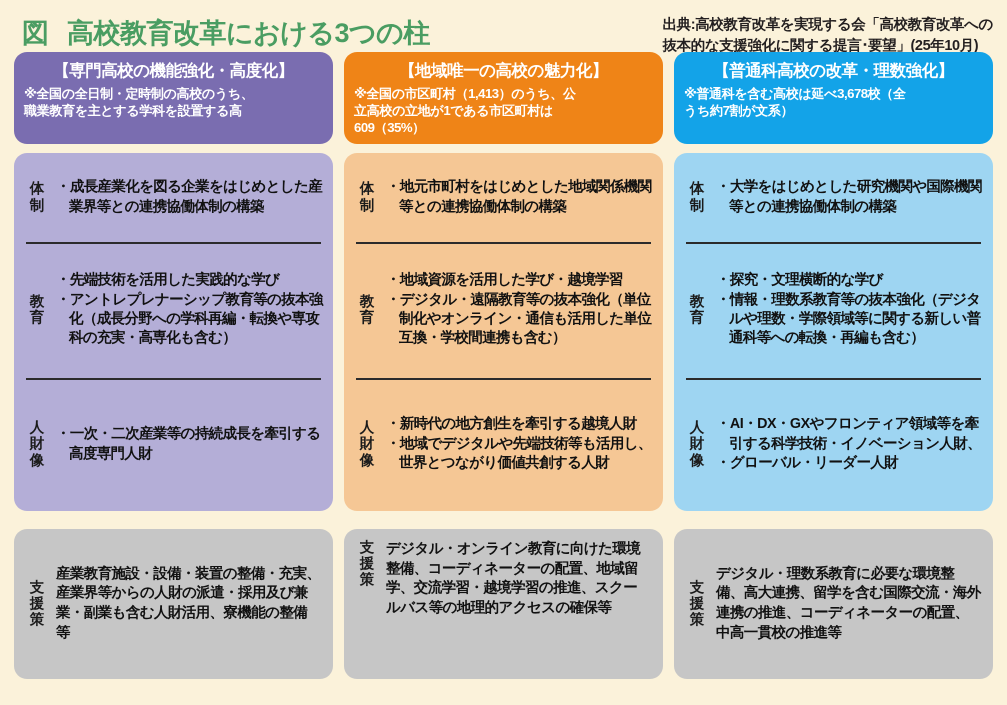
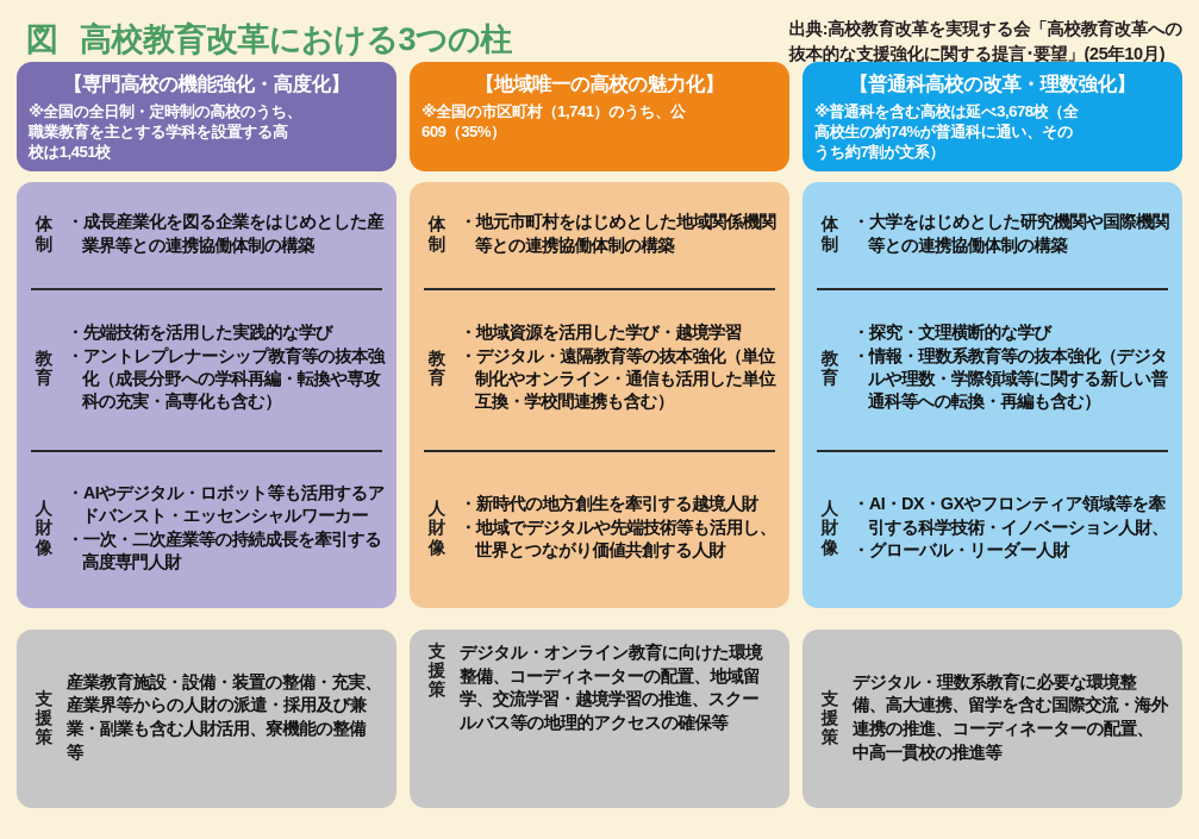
  図
  高校教育改革における3つの柱
  出典:高校教育改革を実現する会「高校教育改革への
  抜本的な支援強化に関する提言･要望」(25年10月)
  【専門高校の機能強化・高度化】
  ※全国の全日制・定時制の高校のうち、
  職業教育を主とする学科を設置する高
+ 校は1,451校
  体
  制
  ・成長産業化を図る企業をはじめとした産業界等との連携協働体制の構築
  教
  育
  ・先端技術を活用した実践的な学び
  ・アントレプレナーシップ教育等の抜本強化（成長分野への学科再編・転換や専攻科の充実・高専化も含む）
  人
  財
  像
+ ・AIやデジタル・ロボット等も活用するアドバンスト・エッセンシャルワーカー
  ・一次・二次産業等の持続成長を牽引する高度専門人財
  支
  援
  策
  産業教育施設・設備・装置の整備・充実、産業界等からの人財の派遣・採用及び兼業・副業も含む人財活用、寮機能の整備等
  【地域唯一の高校の魅力化】
- ※全国の市区町村（1,413）のうち、公
+ ※全国の市区町村（1,741）のうち、公
- 立高校の立地が1である市区町村は
  609（35%）
  体
  制
  ・地元市町村をはじめとした地域関係機関等との連携協働体制の構築
  教
  育
  ・地域資源を活用した学び・越境学習
  ・デジタル・遠隔教育等の抜本強化（単位制化やオンライン・通信も活用した単位互換・学校間連携も含む）
  人
  財
  像
  ・新時代の地方創生を牽引する越境人財
  ・地域でデジタルや先端技術等も活用し、世界とつながり価値共創する人財
  支
  援
  策
  デジタル・オンライン教育に向けた環境整備、コーディネーターの配置、地域留学、交流学習・越境学習の推進、スクールバス等の地理的アクセスの確保等
  【普通科高校の改革・理数強化】
  ※普通科を含む高校は延べ3,678校（全
+ 高校生の約74%が普通科に通い、その
  うち約7割が文系）
  体
  制
  ・大学をはじめとした研究機関や国際機関等との連携協働体制の構築
  教
  育
  ・探究・文理横断的な学び
  ・情報・理数系教育等の抜本強化（デジタルや理数・学際領域等に関する新しい普通科等への転換・再編も含む）
  人
  財
  像
  ・AI・DX・GXやフロンティア領域等を牽引する科学技術・イノベーション人財、
  ・グローバル・リーダー人財
  支
  援
  策
  デジタル・理数系教育に必要な環境整備、高大連携、留学を含む国際交流・海外連携の推進、コーディネーターの配置、中高一貫校の推進等
